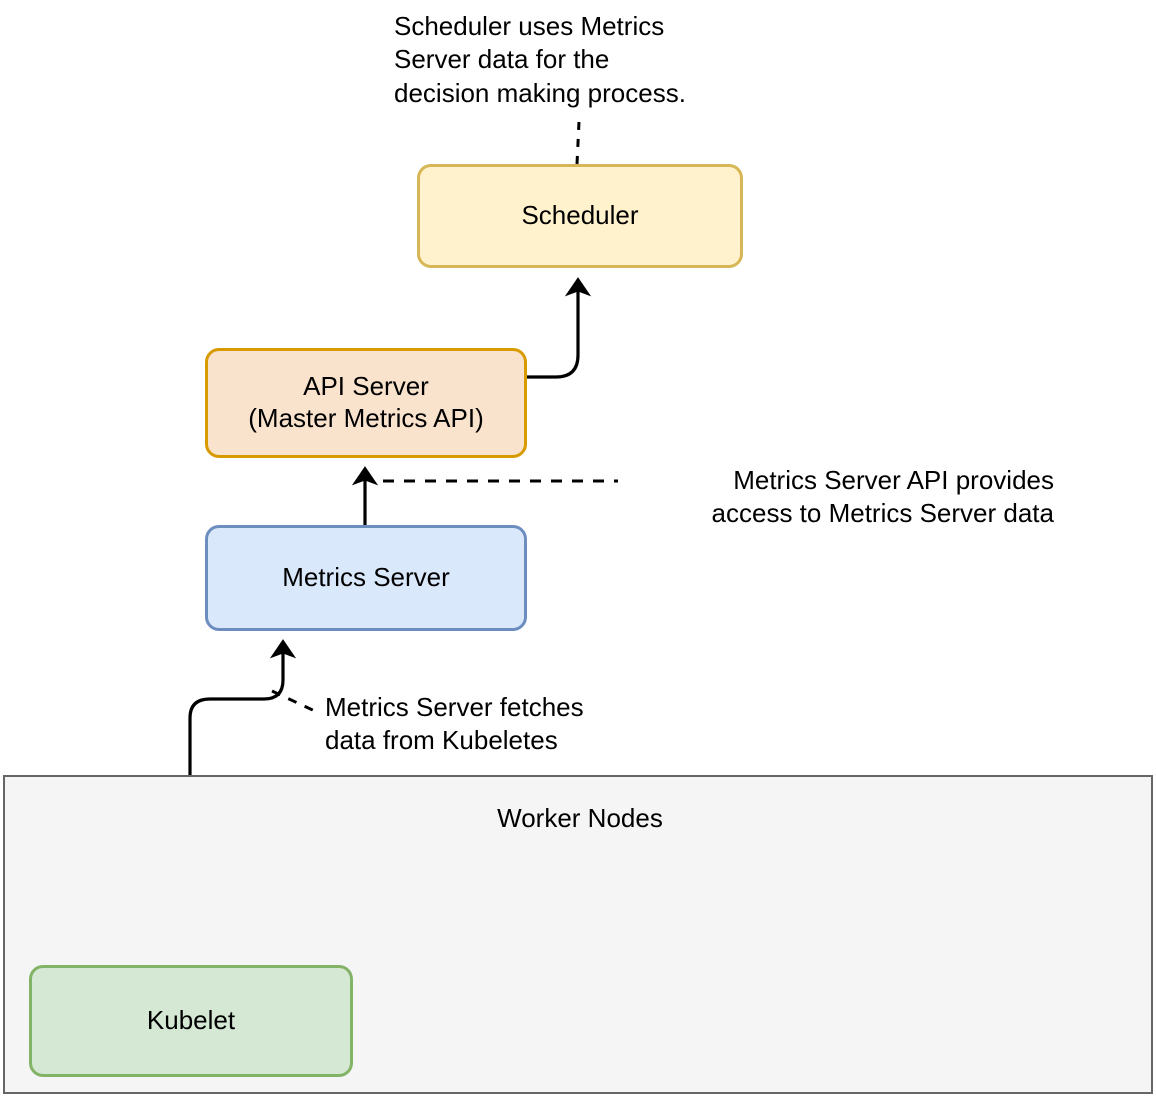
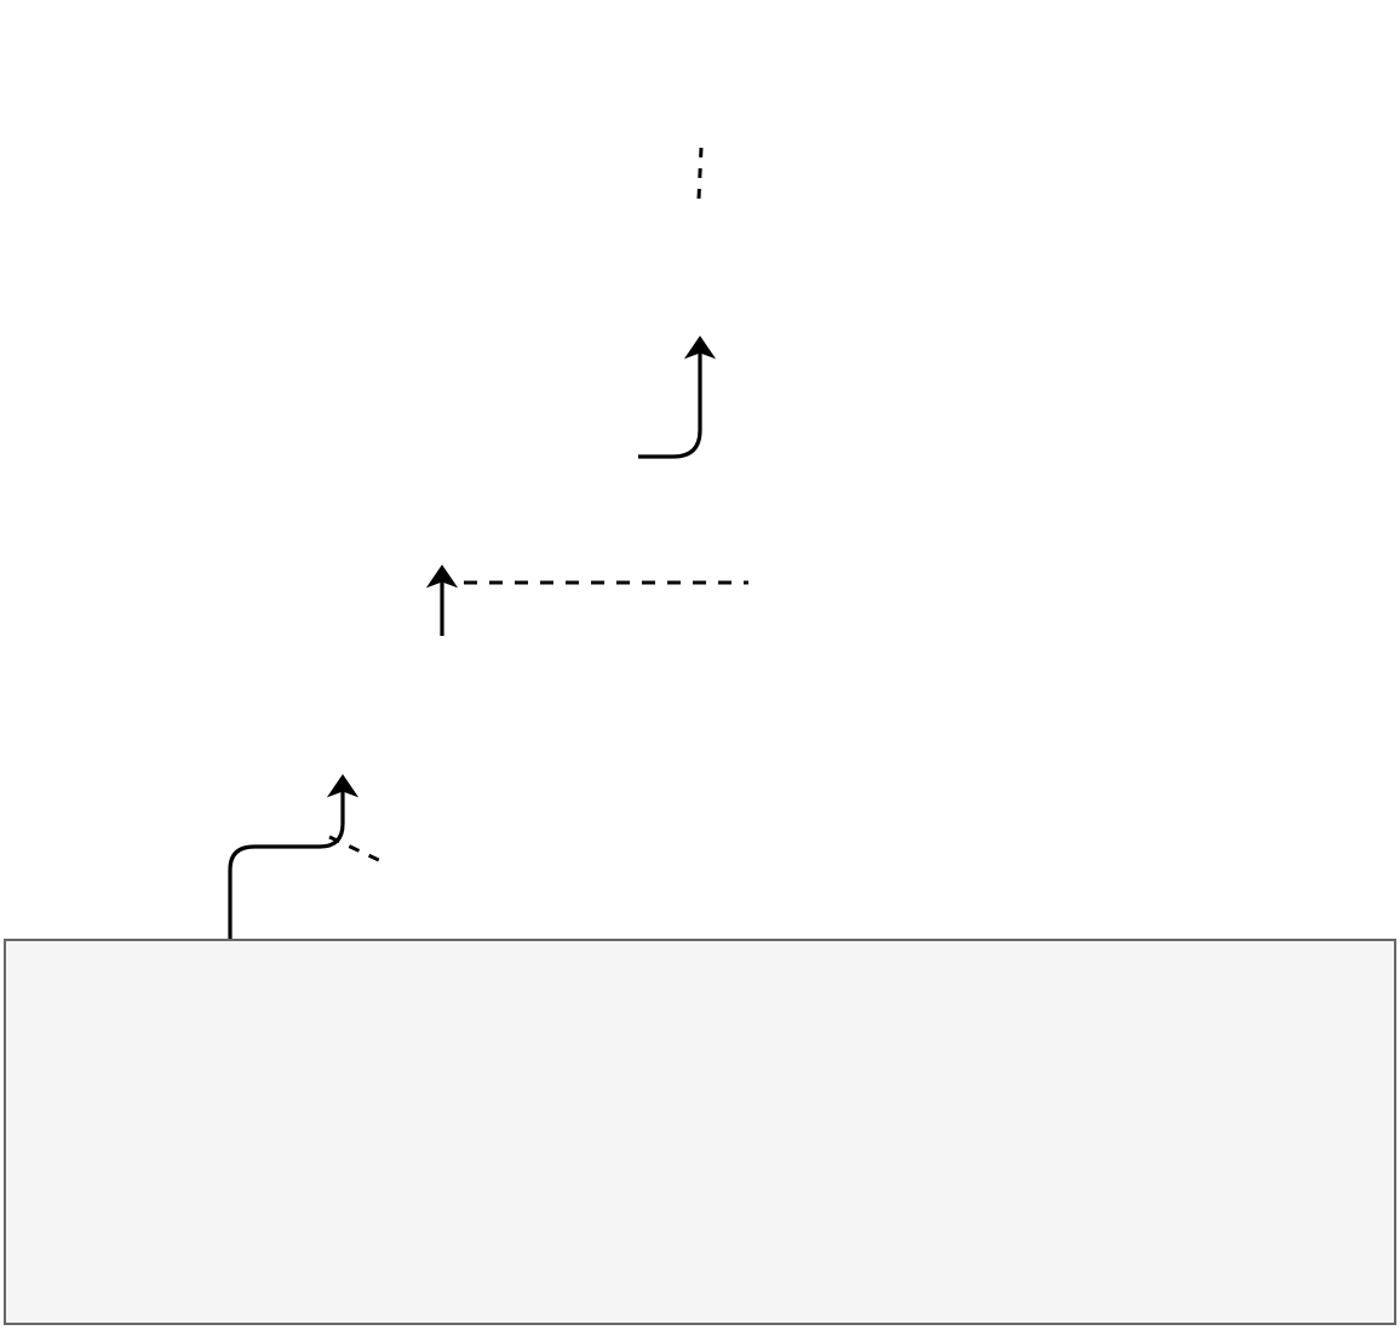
- Worker Nodes
- Scheduler
- API Server
- (Master Metrics API)
- Metrics Server
- Kubelet
- Scheduler uses Metrics
- Server data for the
- decision making process.
- Metrics Server API provides
- access to Metrics Server data
- Metrics Server fetches
- data from Kubeletes
